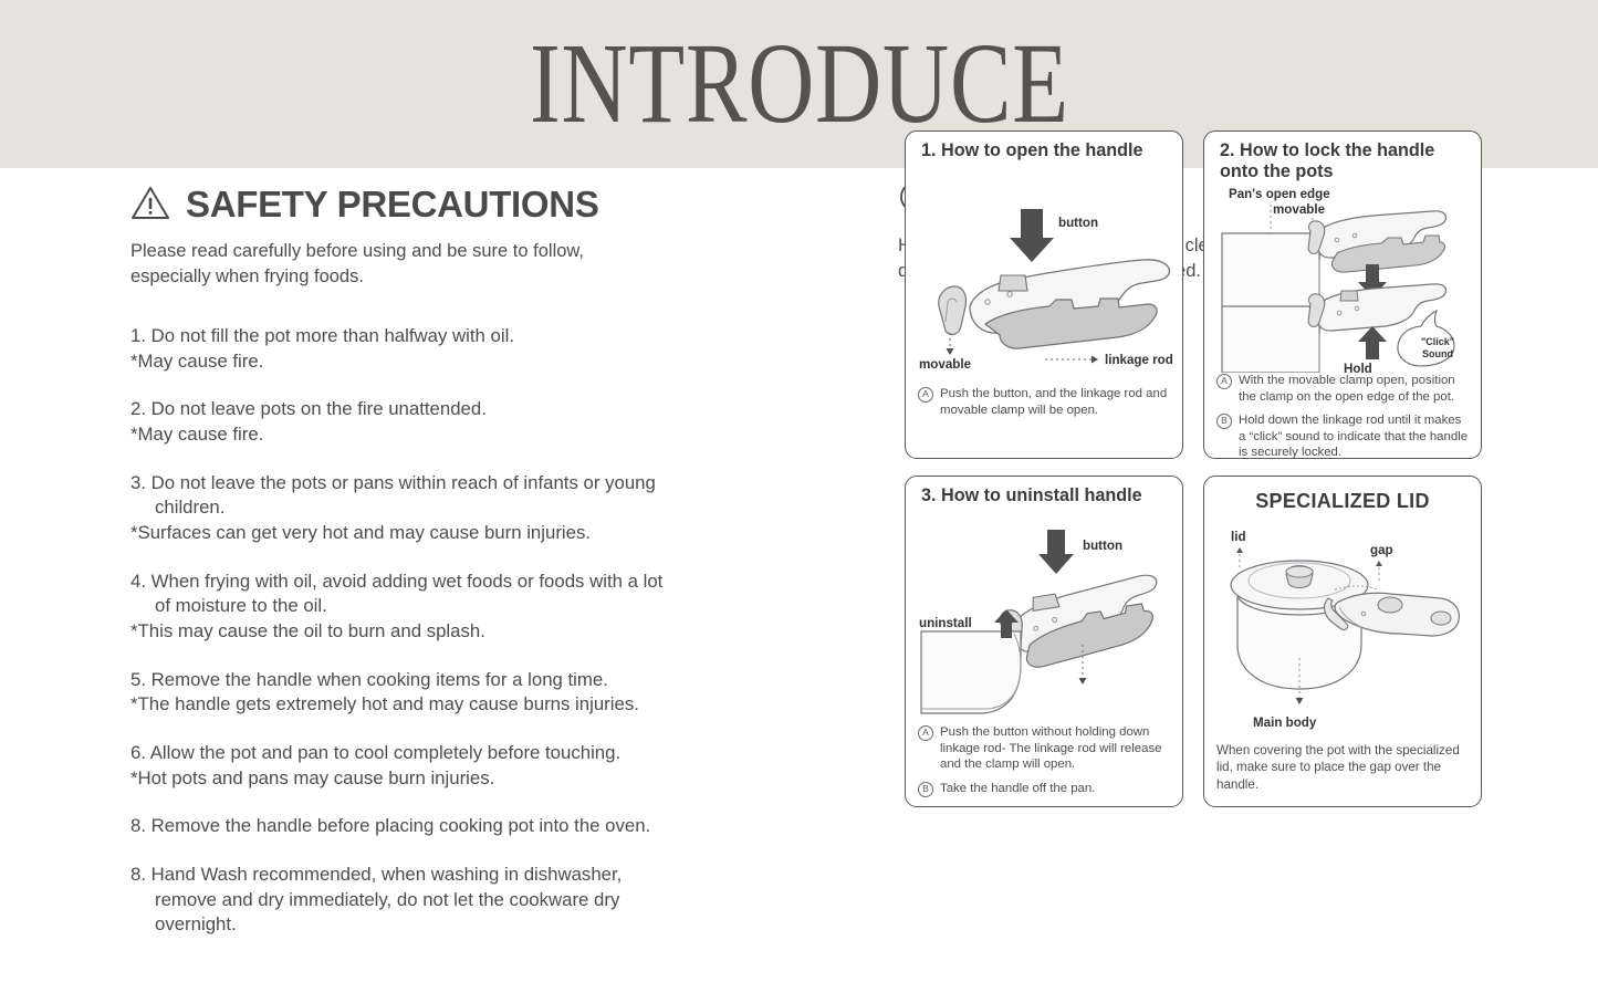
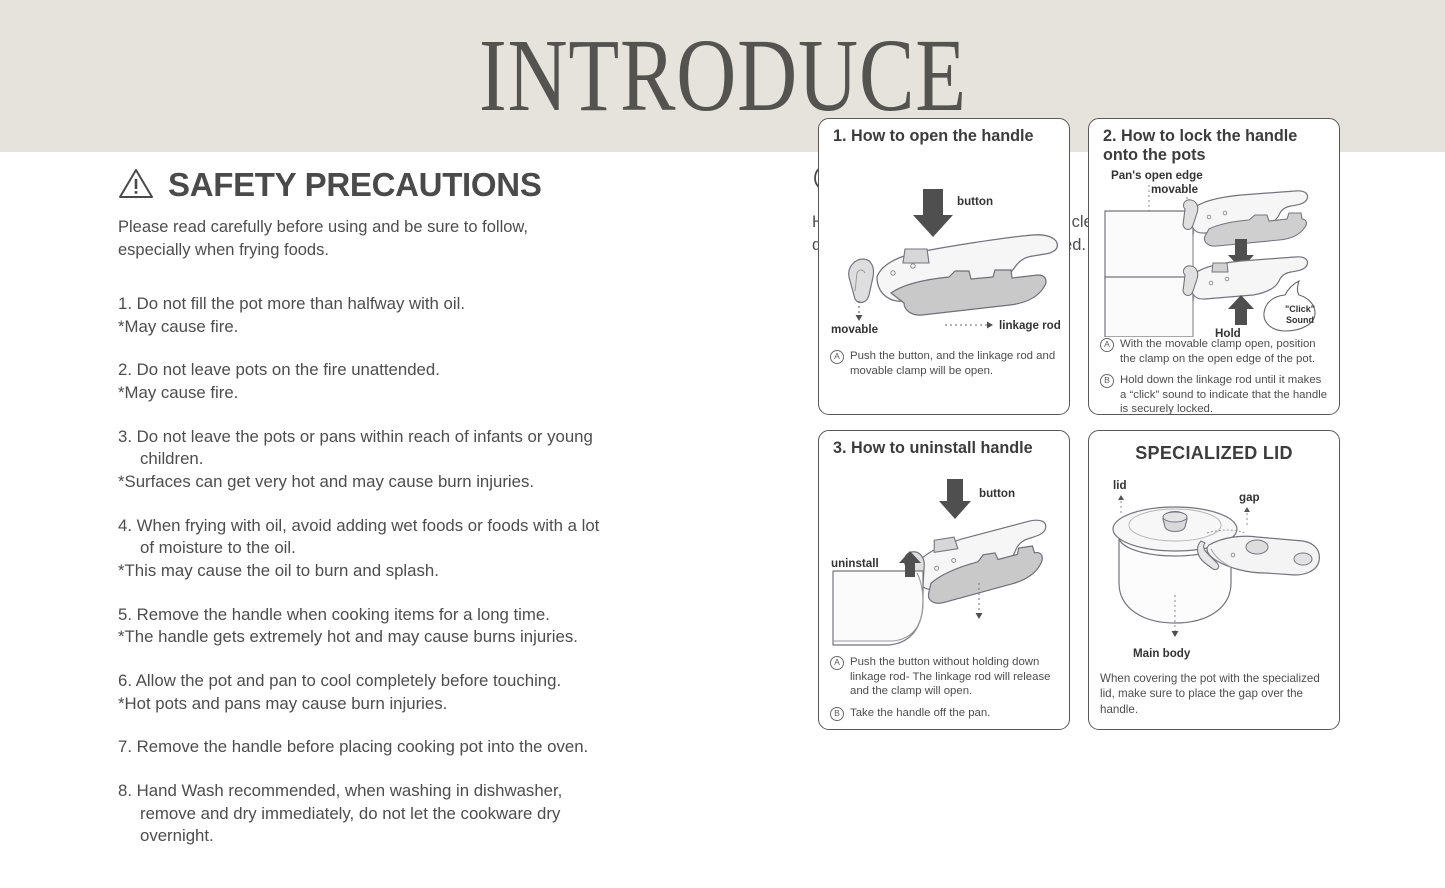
  INTRODUCE
  SAFETY PRECAUTIONS
  Please read carefully before using and be sure to follow,
  especially when frying foods.
  1. Do not fill the pot more than halfway with oil.
  *May cause fire.
  2. Do not leave pots on the fire unattended.
  *May cause fire.
  3. Do not leave the pots or pans within reach of infants or young
  children.
  *Surfaces can get very hot and may cause burn injuries.
  4. When frying with oil, avoid adding wet foods or foods with a lot
  of moisture to the oil.
  *This may cause the oil to burn and splash.
  5. Remove the handle when cooking items for a long time.
  *The handle gets extremely hot and may cause burns injuries.
  6. Allow the pot and pan to cool completely before touching.
  *Hot pots and pans may cause burn injuries.
- 8. Remove the handle before placing cooking pot into the oven.
+ 7. Remove the handle before placing cooking pot into the oven.
  8. Hand Wash recommended, when washing in dishwasher,
  remove and dry immediately, do not let the cookware dry
  overnight.
  1. How to open the handle
  button
  movable
  linkage rod
  A
  Push the button, and the linkage rod and movable clamp will be open.
  2. How to lock the handle
  onto the pots
  Pan's open edge
  movable
  Hold
  "Click"
  Sound
  A
  With the movable clamp open, position the clamp on the open edge of the pot.
  B
  Hold down the linkage rod until it makes a “click” sound to indicate that the handle is securely locked.
  3. How to uninstall handle
  button
  uninstall
  A
  Push the button without holding down linkage rod- The linkage rod will release and the clamp will open.
  B
  Take the handle off the pan.
  SPECIALIZED LID
  lid
  gap
  Main body
  When covering the pot with the specialized lid, make sure to place the gap over the handle.
